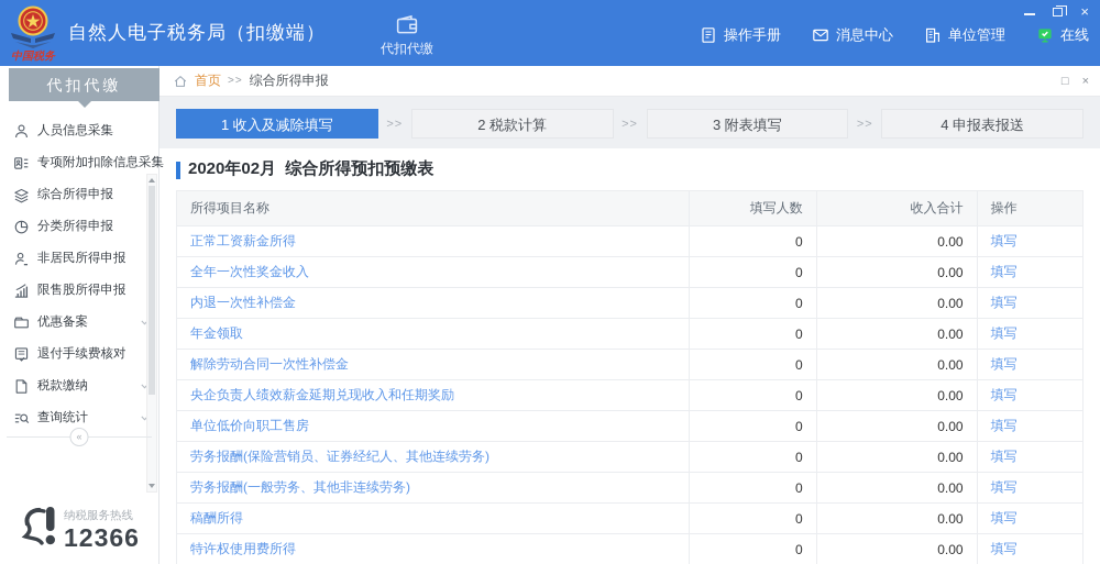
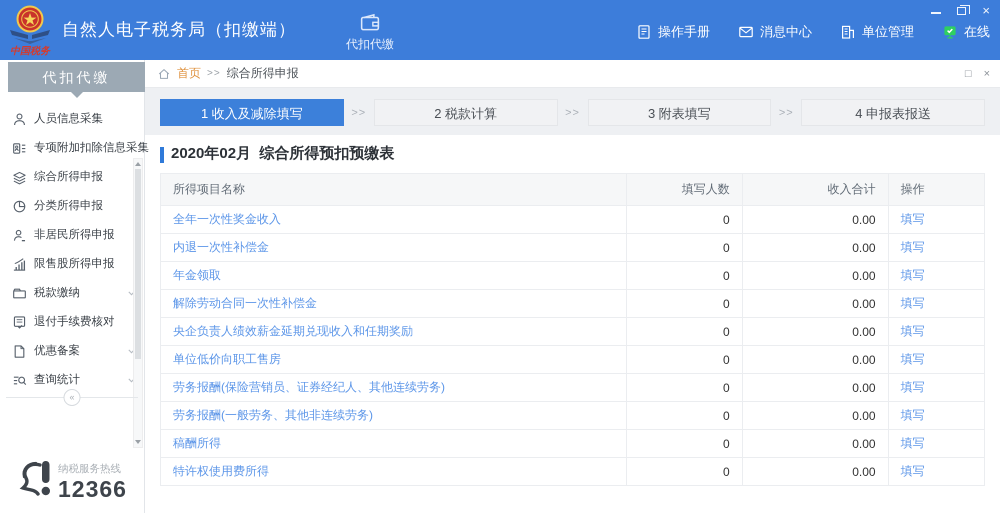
  中国税务
  自然人电子税务局（扣缴端）
  代扣代缴
  ×
  操作手册
  消息中心
  单位管理
  在线
  代扣代缴
  人员信息采集
  专项附加扣除信息采集
  综合所得申报
  分类所得申报
  非居民所得申报
  限售股所得申报
- 优惠备案
+ 税款缴纳
  退付手续费核对
- 税款缴纳
+ 优惠备案
  查询统计
  «
  纳税服务热线
  12366
  首页
  >>
  综合所得申报
  □
  ×
  1 收入及减除填写
  >>
  2 税款计算
  >>
  3 附表填写
  >>
  4 申报表报送
  2020年02月 综合所得预扣预缴表
  所得项目名称	填写人数	收入合计	操作
- 正常工资薪金所得	0	0.00	填写
  全年一次性奖金收入	0	0.00	填写
  内退一次性补偿金	0	0.00	填写
  年金领取	0	0.00	填写
  解除劳动合同一次性补偿金	0	0.00	填写
  央企负责人绩效薪金延期兑现收入和任期奖励	0	0.00	填写
  单位低价向职工售房	0	0.00	填写
  劳务报酬(保险营销员、证券经纪人、其他连续劳务)	0	0.00	填写
  劳务报酬(一般劳务、其他非连续劳务)	0	0.00	填写
  稿酬所得	0	0.00	填写
  特许权使用费所得	0	0.00	填写
